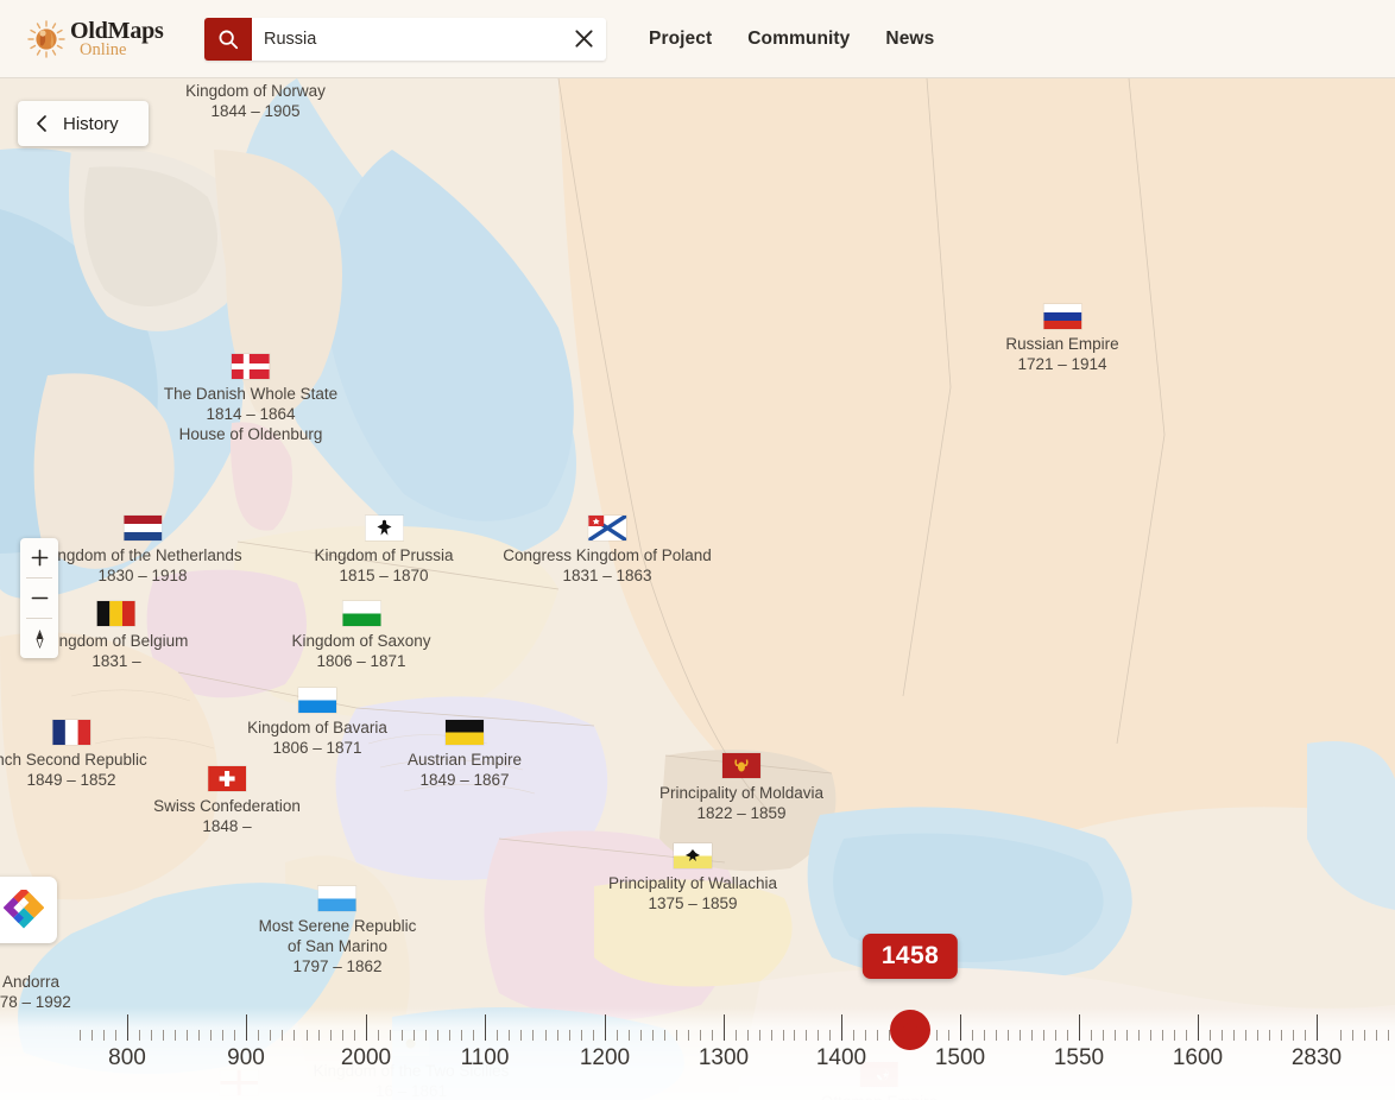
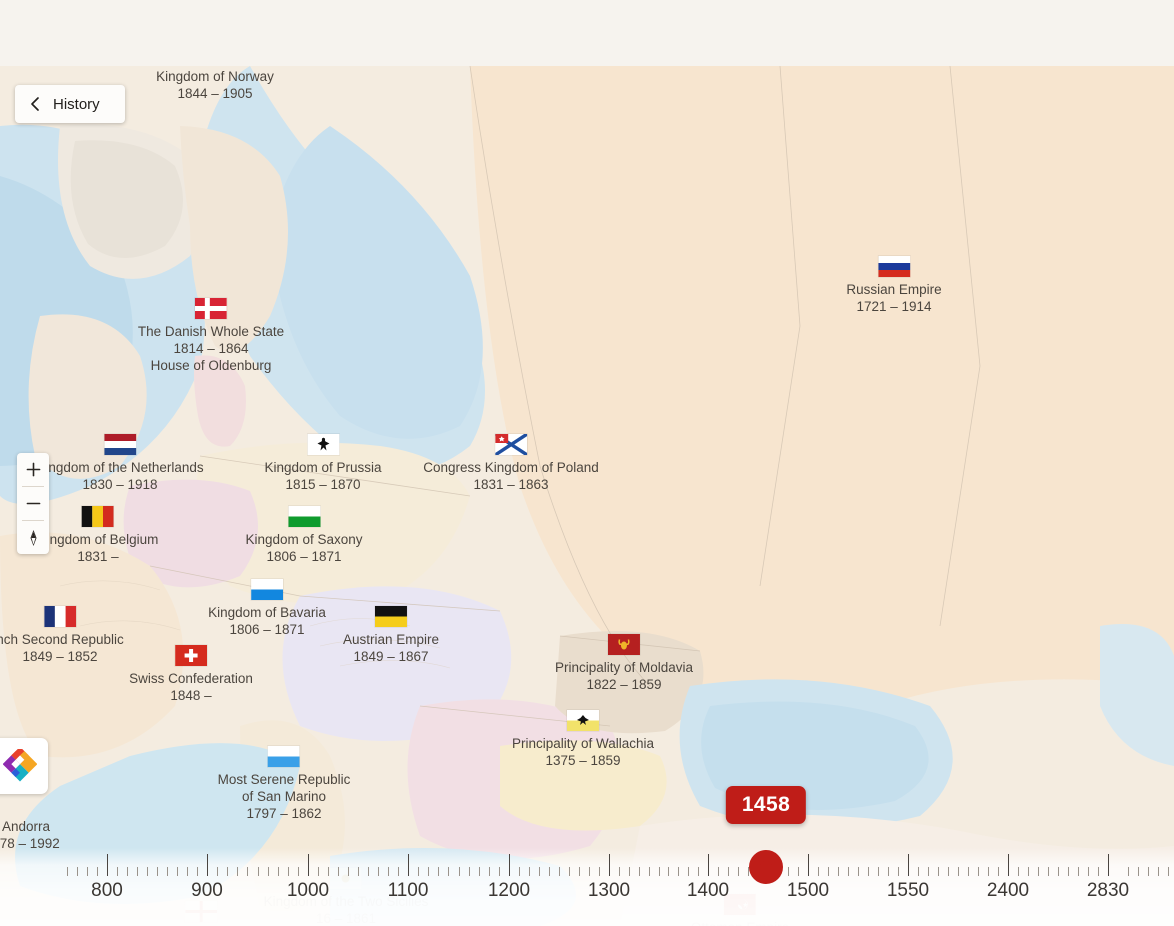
- OldMaps
- Online
- Russia
- Project
- Community
- News
  History
  Kingdom of Norway
  1844 – 1905
  The Danish Whole State
  1814 – 1864
  House of Oldenburg
  Russian Empire
  1721 – 1914
  ngdom of the Netherlands
  1830 – 1918
  Kingdom of Prussia
  1815 – 1870
  Congress Kingdom of Poland
  1831 – 1863
  Kingdom of Saxony
  1806 – 1871
  ngdom of Belgium
  1831 –
  Kingdom of Bavaria
  1806 – 1871
  Austrian Empire
  1849 – 1867
  ch Second Republic
  1849 – 1852
  Principality of Moldavia
  1822 – 1859
  Swiss Confederation
  1848 –
  Principality of Wallachia
  1375 – 1859
  Most Serene Republic
  of San Marino
  1797 – 1862
  Andorra
  78 – 1992
  800
  900
- 2000
+ 1000
  1100
  1200
  1300
  1400
  1500
  1550
- 1600
+ 2400
  2830
  1458
